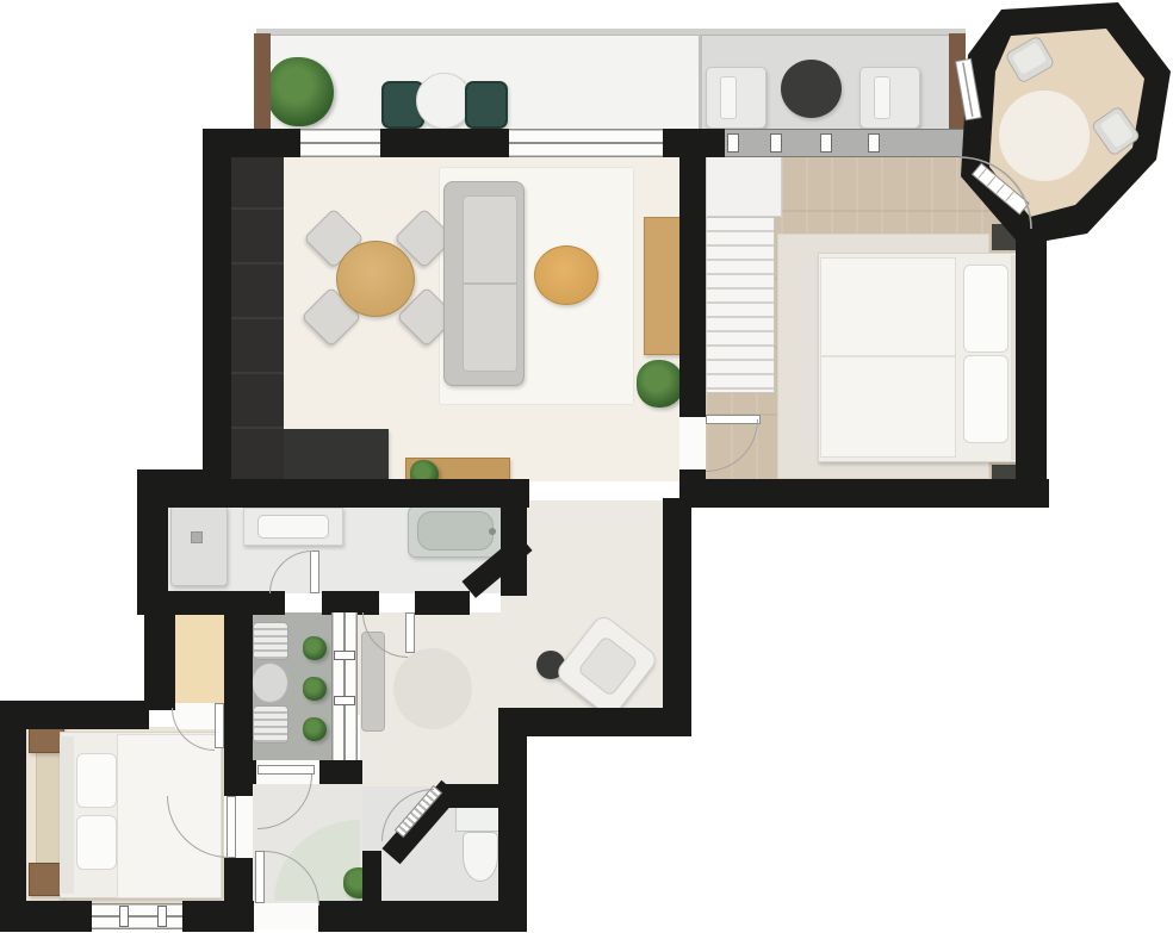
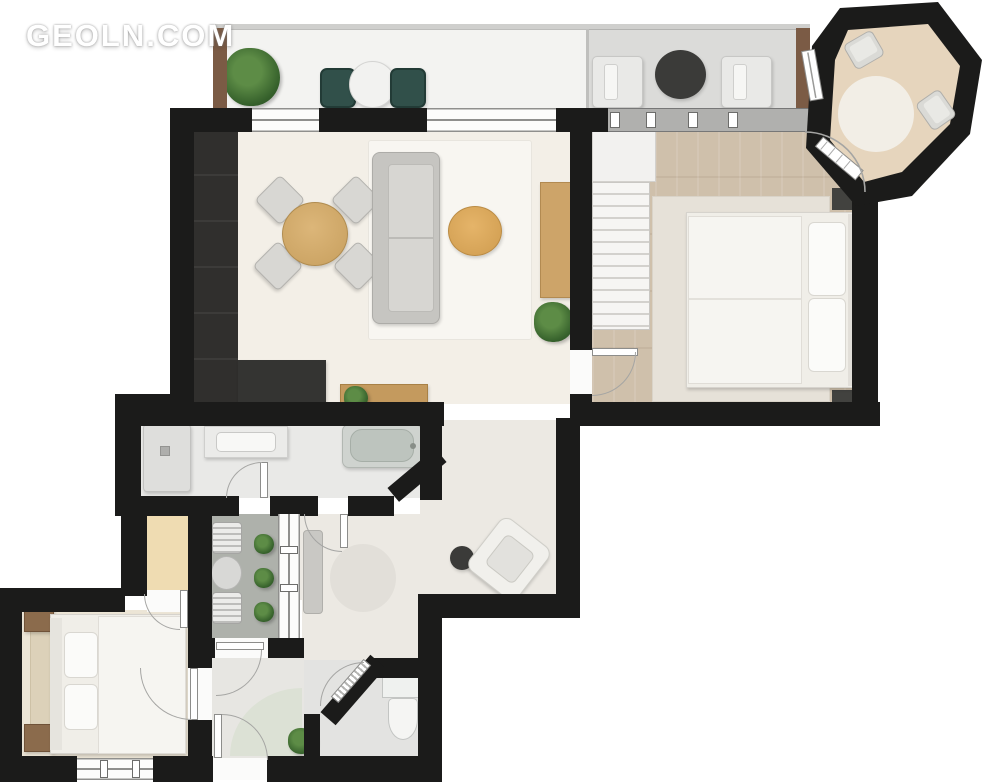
+ GEOLN.COM
